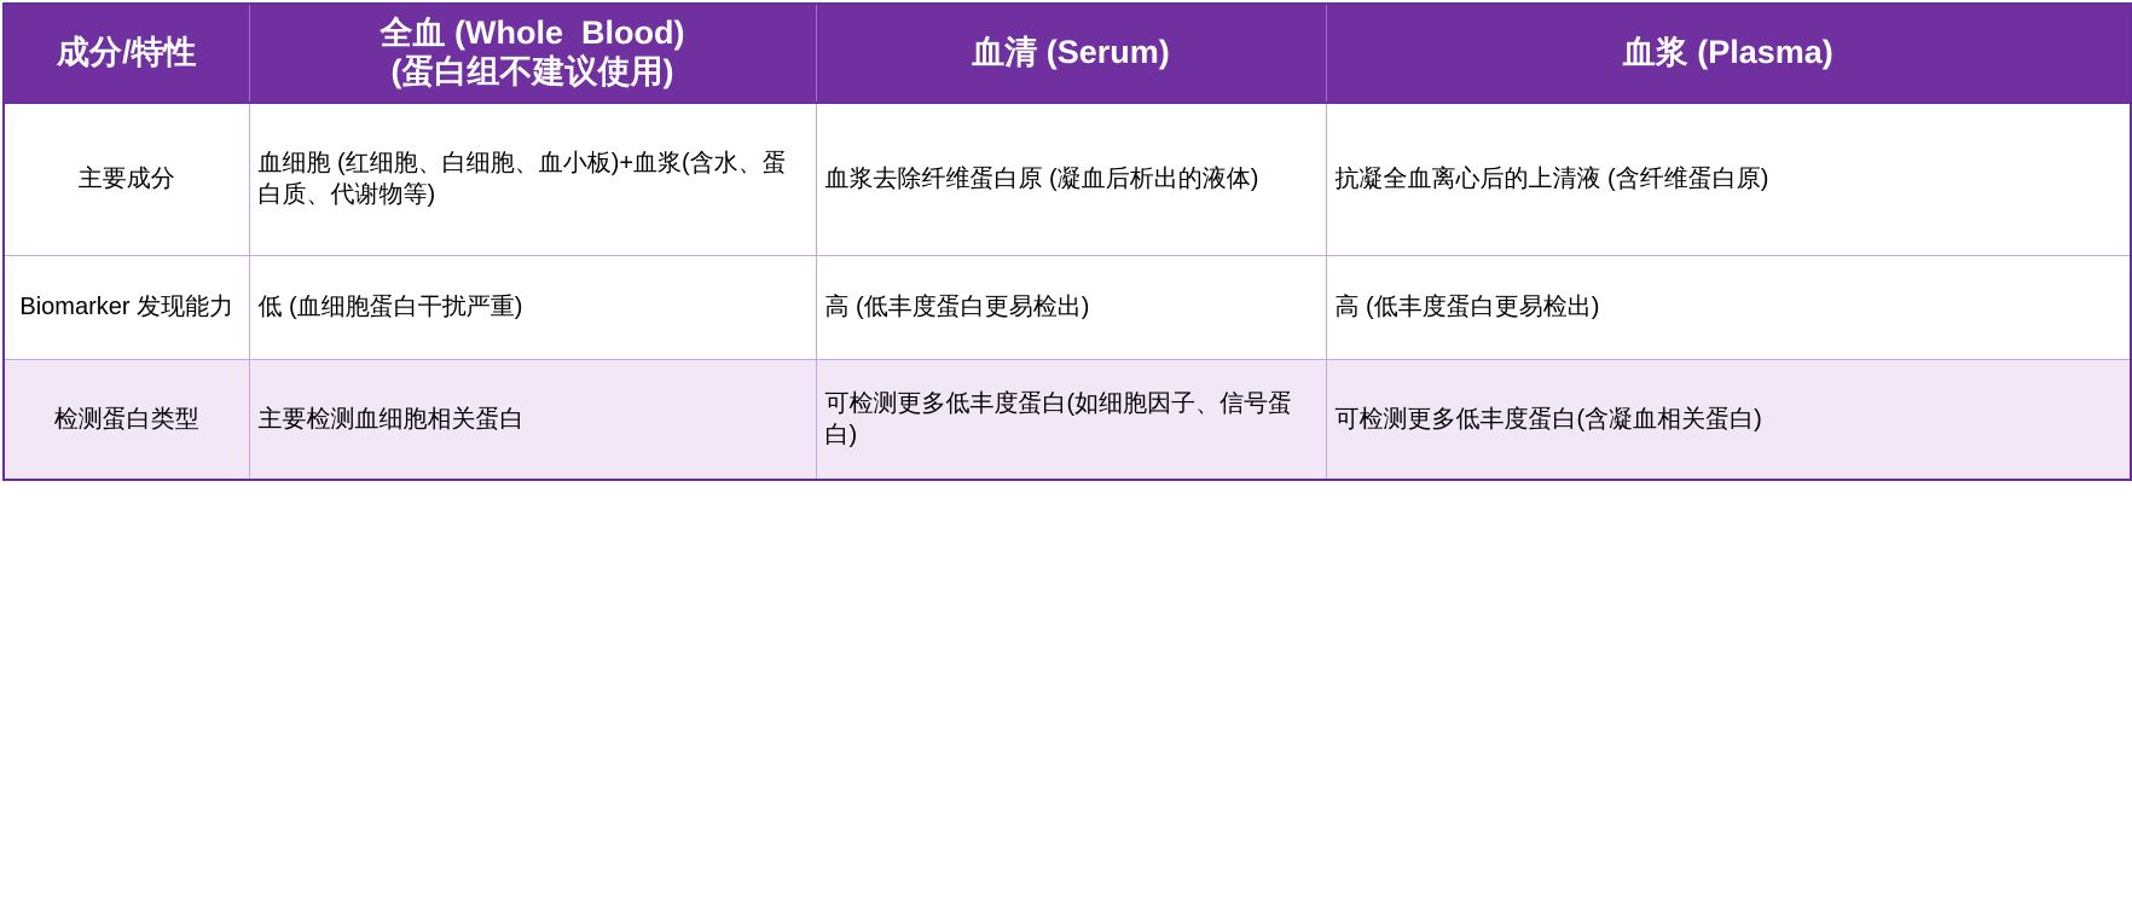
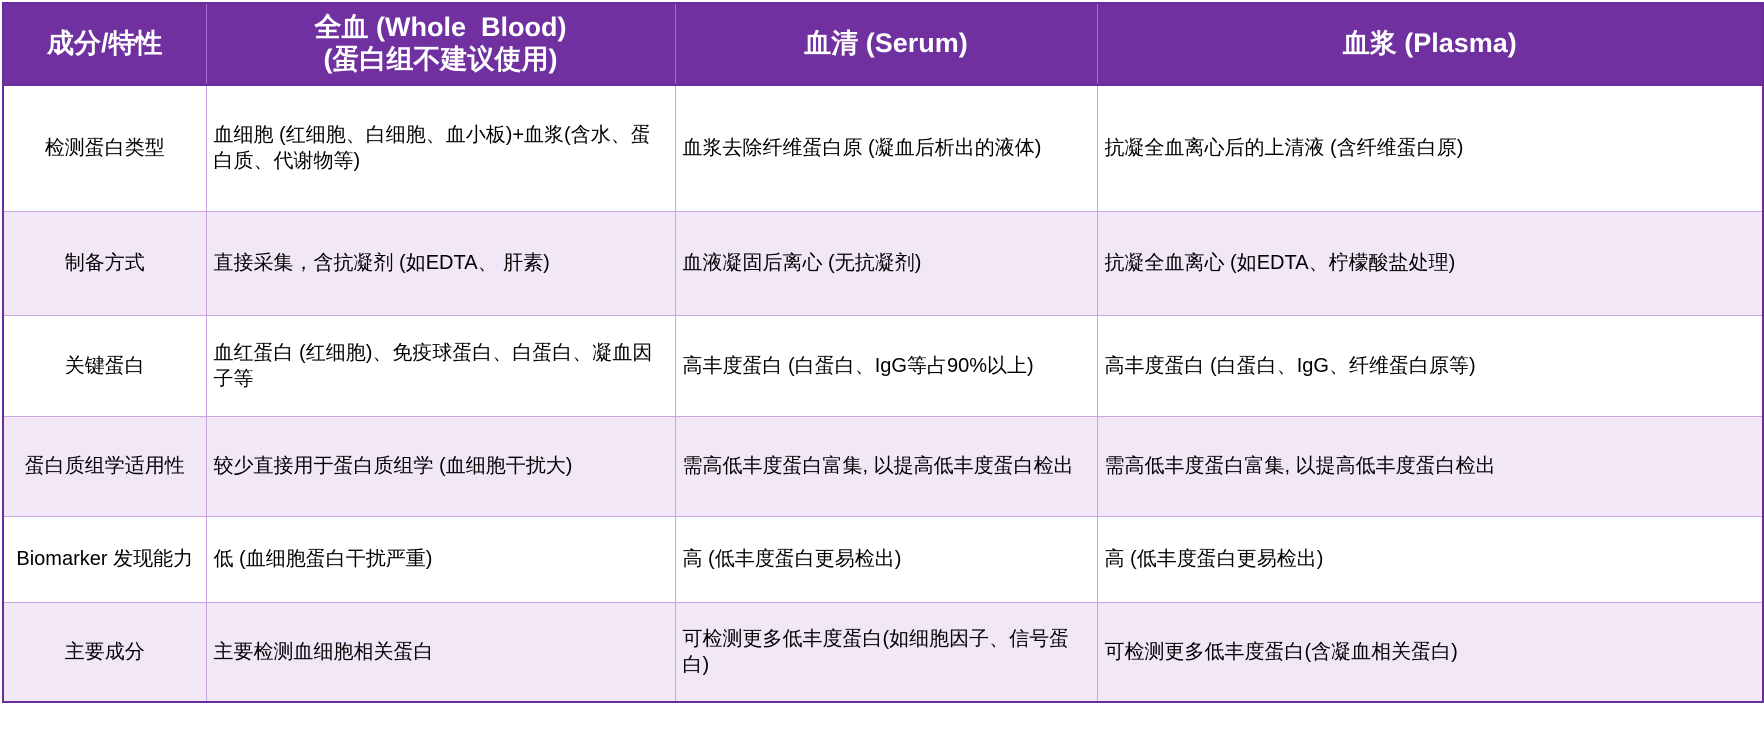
  成分/特性	全血 (Whole Blood) (蛋白组不建议使用)	血清 (Serum)	血浆 (Plasma)
- 主要成分	血细胞 (红细胞、白细胞、血小板)+血浆(含水、蛋白质、代谢物等)	血浆去除纤维蛋白原 (凝血后析出的液体)	抗凝全血离心后的上清液 (含纤维蛋白原)
+ 检测蛋白类型	血细胞 (红细胞、白细胞、血小板)+血浆(含水、蛋白质、代谢物等)	血浆去除纤维蛋白原 (凝血后析出的液体)	抗凝全血离心后的上清液 (含纤维蛋白原)
+ 制备方式	直接采集，含抗凝剂 (如EDTA、 肝素)	血液凝固后离心 (无抗凝剂)	抗凝全血离心 (如EDTA、柠檬酸盐处理)
+ 关键蛋白	血红蛋白 (红细胞)、免疫球蛋白、白蛋白、凝血因子等	高丰度蛋白 (白蛋白、IgG等占90%以上)	高丰度蛋白 (白蛋白、IgG、纤维蛋白原等)
+ 蛋白质组学适用性	较少直接用于蛋白质组学 (血细胞干扰大)	需高低丰度蛋白富集, 以提高低丰度蛋白检出	需高低丰度蛋白富集, 以提高低丰度蛋白检出
  Biomarker 发现能力	低 (血细胞蛋白干扰严重)	高 (低丰度蛋白更易检出)	高 (低丰度蛋白更易检出)
- 检测蛋白类型	主要检测血细胞相关蛋白	可检测更多低丰度蛋白(如细胞因子、信号蛋白)	可检测更多低丰度蛋白(含凝血相关蛋白)
+ 主要成分	主要检测血细胞相关蛋白	可检测更多低丰度蛋白(如细胞因子、信号蛋白)	可检测更多低丰度蛋白(含凝血相关蛋白)
